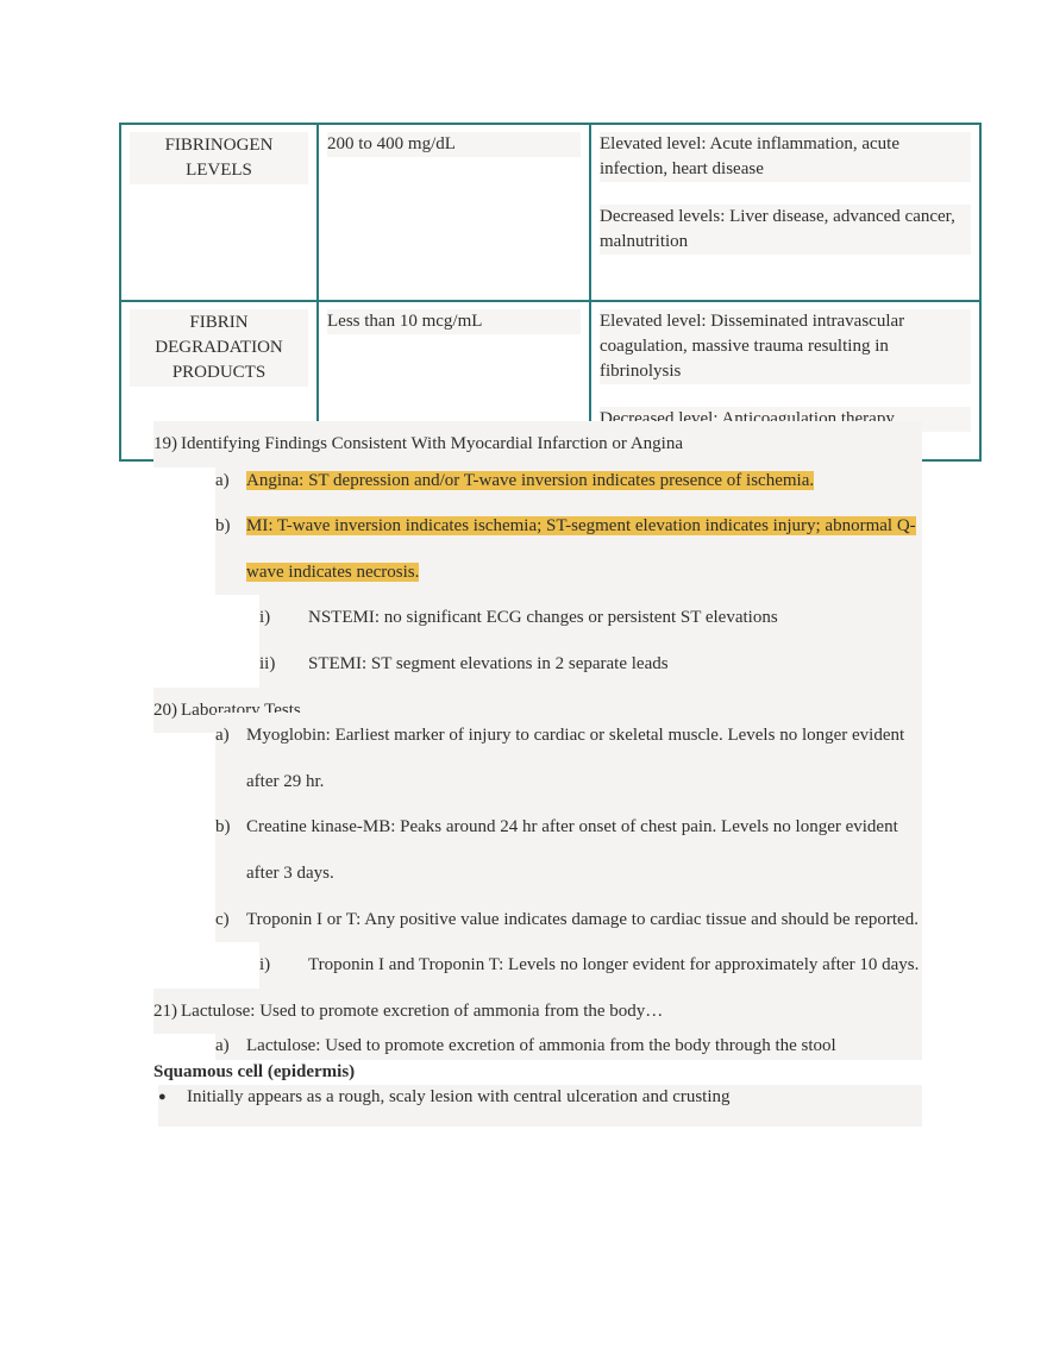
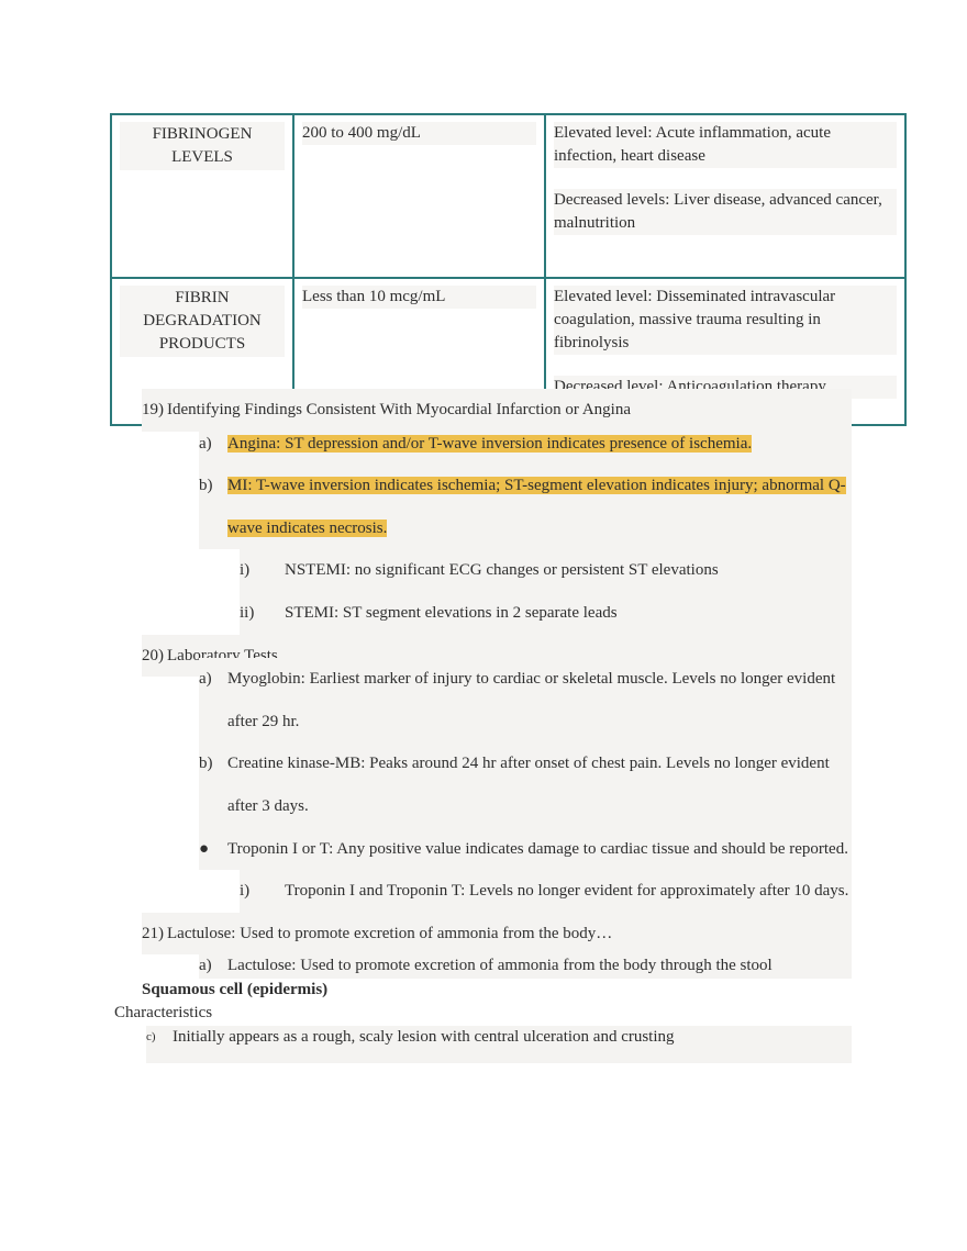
  FIBRINOGEN LEVELS	200 to 400 mg/dL	Elevated level: Acute inflammation, acute infection, heart disease Decreased levels: Liver disease, advanced cancer, malnutrition
  FIBRIN DEGRADATION PRODUCTS	Less than 10 mcg/mL	Elevated level: Disseminated intravascular coagulation, massive trauma resulting in fibrinolysis Decreased level: Anticoagulation therapy
  19)
  Identifying Findings Consistent With Myocardial Infarction or Angina
  a)
  Angina: ST depression and/or T-wave inversion indicates presence of ischemia.
  b)
  MI: T-wave inversion indicates ischemia; ST-segment elevation indicates injury; abnormal Q-wave indicates necrosis.
  i)
  NSTEMI: no significant ECG changes or persistent ST elevations
  ii)
  STEMI: ST segment elevations in 2 separate leads
  20)
  Laboratory Tests
  a)
  Myoglobin: Earliest marker of injury to cardiac or skeletal muscle. Levels no longer evident after 29 hr.
  b)
  Creatine kinase-MB: Peaks around 24 hr after onset of chest pain. Levels no longer evident after 3 days.
- c)
+ ●
  Troponin I or T: Any positive value indicates damage to cardiac tissue and should be reported.
  i)
  Troponin I and Troponin T: Levels no longer evident for approximately after 10 days.
  21)
  Lactulose: Used to promote excretion of ammonia from the body…
  a)
  Lactulose: Used to promote excretion of ammonia from the body through the stool
  Squamous cell (epidermis)
+ Characteristics
- ●
+ c)
  Initially appears as a rough, scaly lesion with central ulceration and crusting
